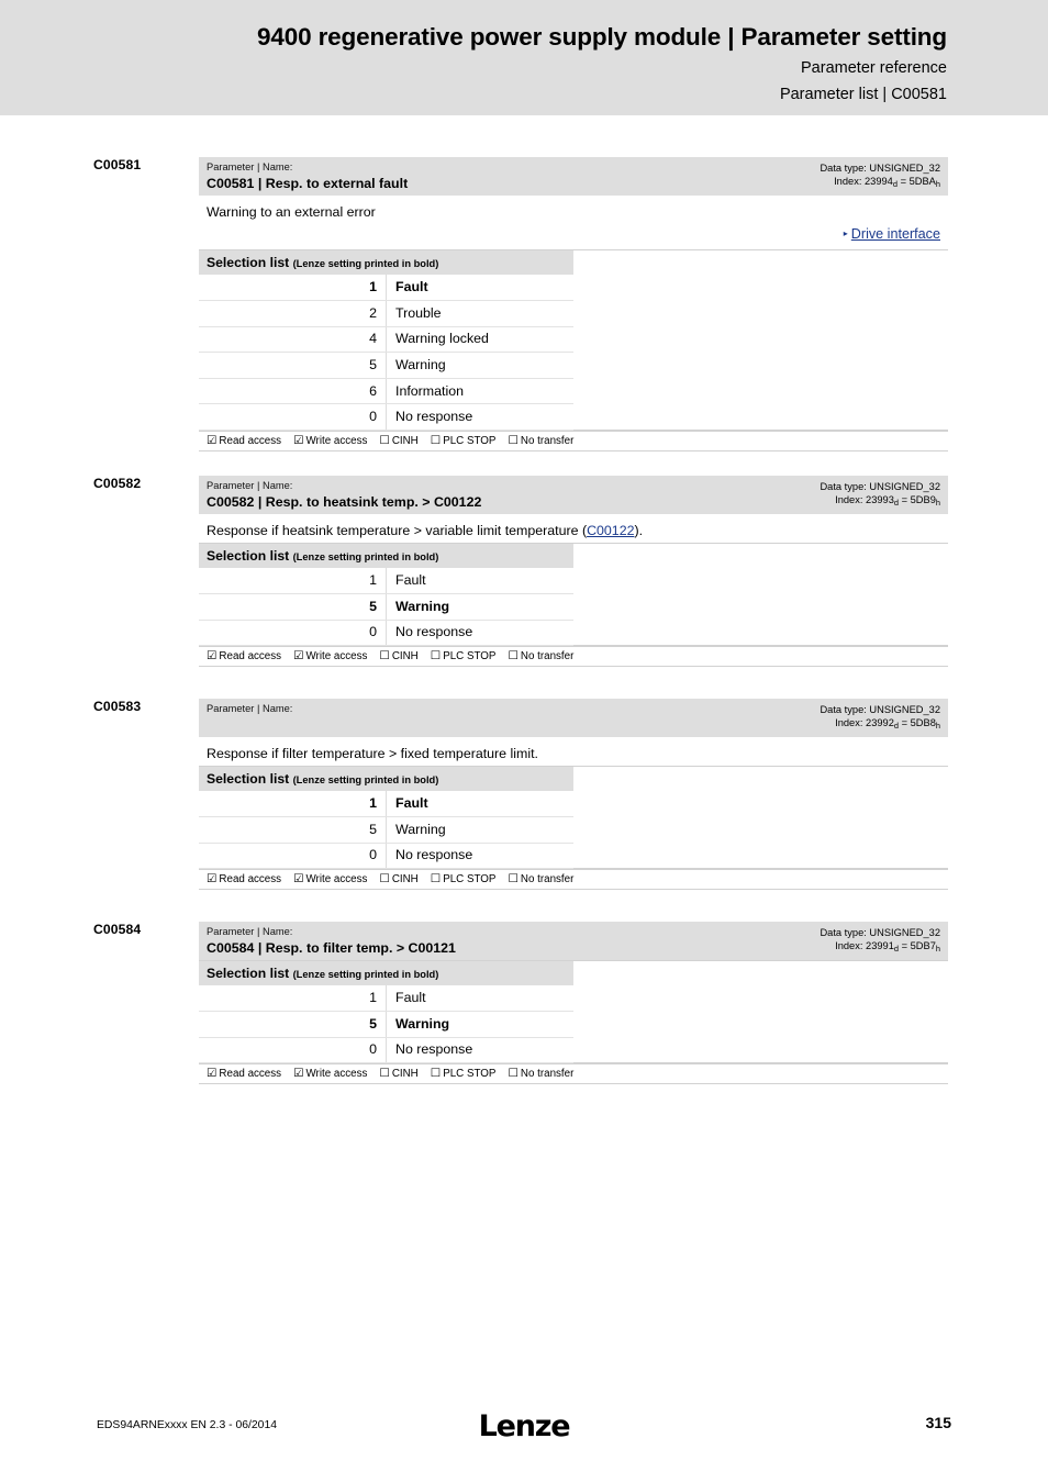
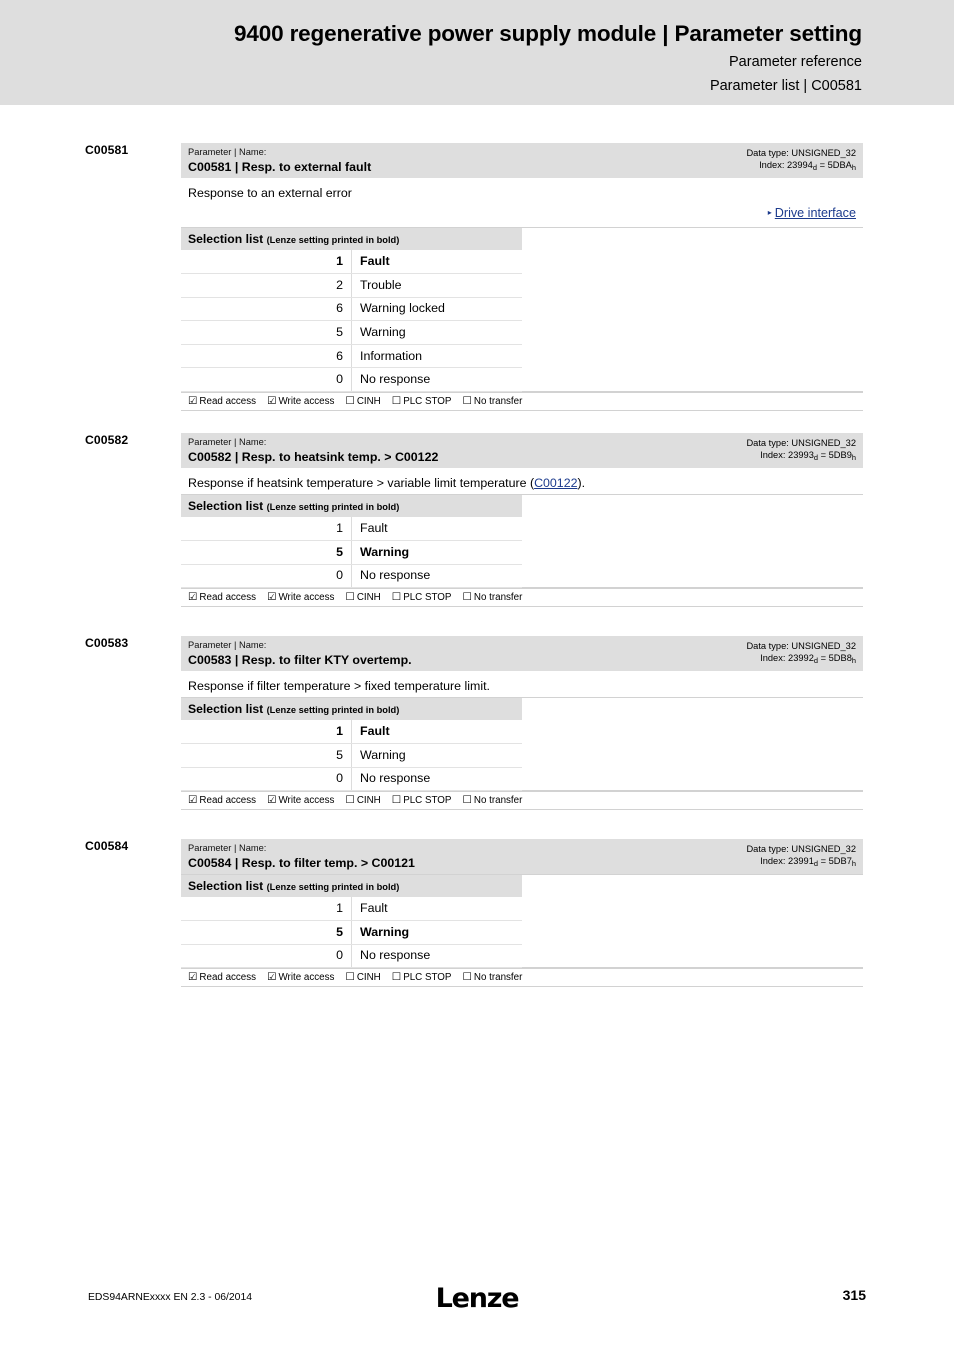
  9400 regenerative power supply module | Parameter setting
  Parameter reference
  Parameter list | C00581
  C00581
  Parameter | Name:
  C00581 | Resp. to external fault
  Data type: UNSIGNED_32
  Index: 23994d = 5DBAh
- Warning to an external error
+ Response to an external error
  ▸ Drive interface
  Selection list (Lenze setting printed in bold)
  1	Fault
  2	Trouble
- 4	Warning locked
+ 6	Warning locked
  5	Warning
  6	Information
  0	No response
  ☑ Read access ☑ Write access ☐ CINH ☐ PLC STOP ☐ No transfer
  C00582
  Parameter | Name:
  C00582 | Resp. to heatsink temp. > C00122
  Data type: UNSIGNED_32
  Index: 23993d = 5DB9h
  Response if heatsink temperature > variable limit temperature (C00122).
  Selection list (Lenze setting printed in bold)
  1	Fault
  5	Warning
  0	No response
  ☑ Read access ☑ Write access ☐ CINH ☐ PLC STOP ☐ No transfer
  C00583
  Parameter | Name:
+ C00583 | Resp. to filter KTY overtemp.
  Data type: UNSIGNED_32
  Index: 23992d = 5DB8h
  Response if filter temperature > fixed temperature limit.
  Selection list (Lenze setting printed in bold)
  1	Fault
  5	Warning
  0	No response
  ☑ Read access ☑ Write access ☐ CINH ☐ PLC STOP ☐ No transfer
  C00584
  Parameter | Name:
  C00584 | Resp. to filter temp. > C00121
  Data type: UNSIGNED_32
  Index: 23991d = 5DB7h
  Selection list (Lenze setting printed in bold)
  1	Fault
  5	Warning
  0	No response
  ☑ Read access ☑ Write access ☐ CINH ☐ PLC STOP ☐ No transfer
  EDS94ARNExxxx EN 2.3 - 06/2014
  Lenze
  315
